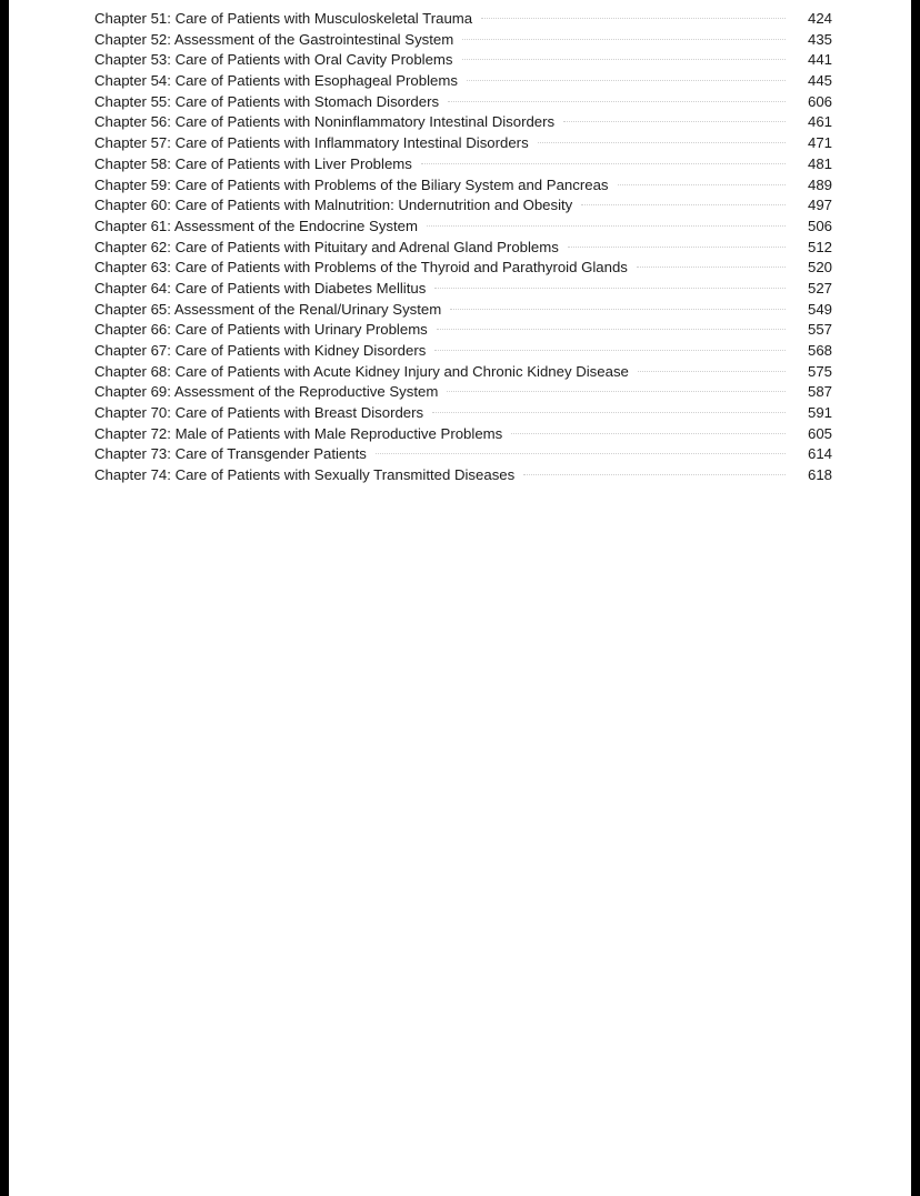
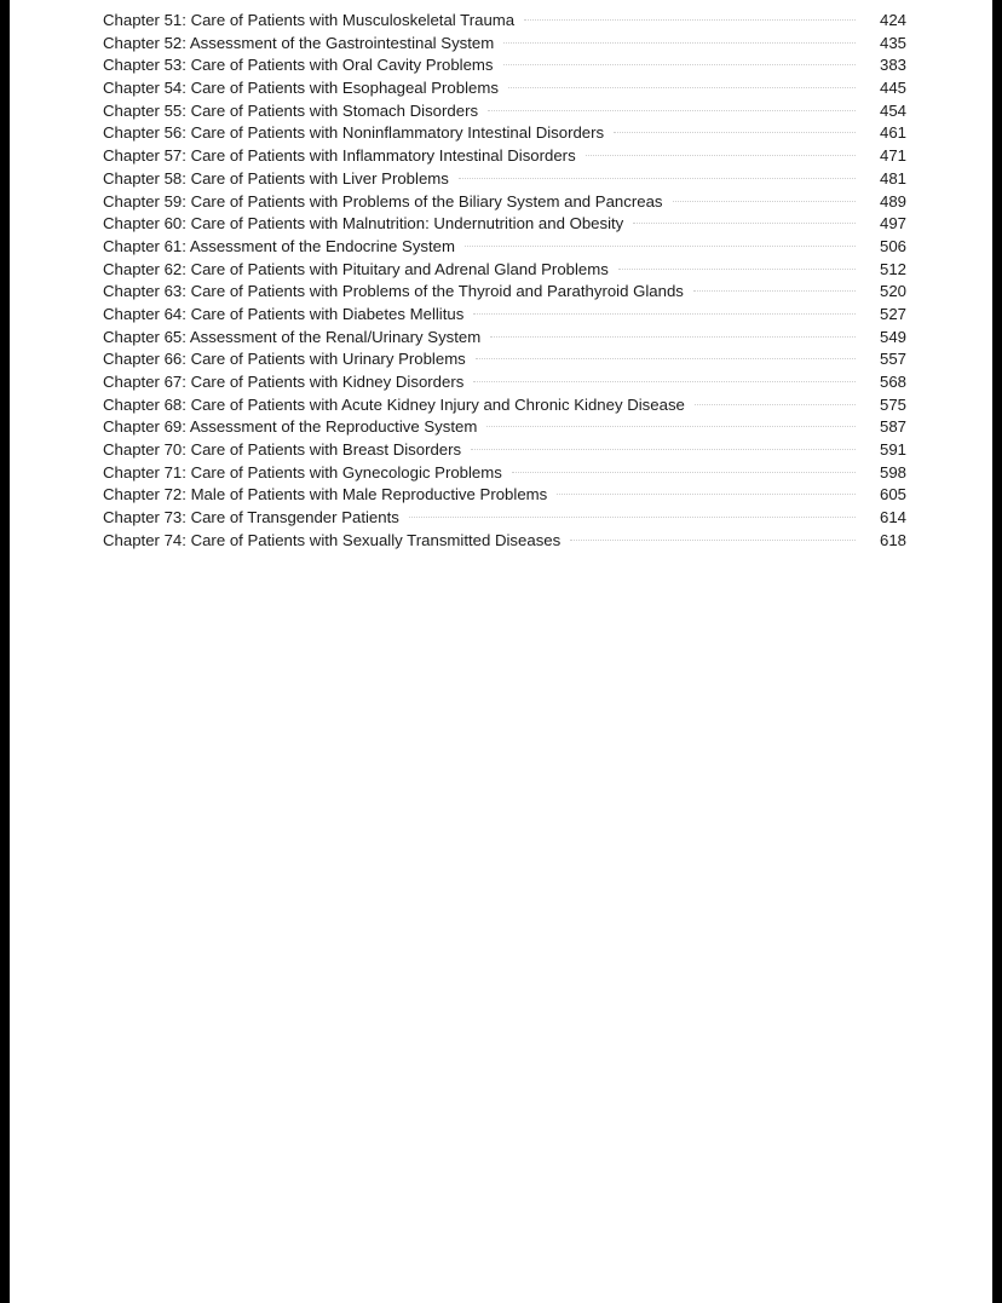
  Chapter 51: Care of Patients with Musculoskeletal Trauma
  424
  Chapter 52: Assessment of the Gastrointestinal System
  435
  Chapter 53: Care of Patients with Oral Cavity Problems
- 441
+ 383
  Chapter 54: Care of Patients with Esophageal Problems
  445
  Chapter 55: Care of Patients with Stomach Disorders
- 606
+ 454
  Chapter 56: Care of Patients with Noninflammatory Intestinal Disorders
  461
  Chapter 57: Care of Patients with Inflammatory Intestinal Disorders
  471
  Chapter 58: Care of Patients with Liver Problems
  481
  Chapter 59: Care of Patients with Problems of the Biliary System and Pancreas
  489
  Chapter 60: Care of Patients with Malnutrition: Undernutrition and Obesity
  497
  Chapter 61: Assessment of the Endocrine System
  506
  Chapter 62: Care of Patients with Pituitary and Adrenal Gland Problems
  512
  Chapter 63: Care of Patients with Problems of the Thyroid and Parathyroid Glands
  520
  Chapter 64: Care of Patients with Diabetes Mellitus
  527
  Chapter 65: Assessment of the Renal/Urinary System
  549
  Chapter 66: Care of Patients with Urinary Problems
  557
  Chapter 67: Care of Patients with Kidney Disorders
  568
  Chapter 68: Care of Patients with Acute Kidney Injury and Chronic Kidney Disease
  575
  Chapter 69: Assessment of the Reproductive System
  587
  Chapter 70: Care of Patients with Breast Disorders
  591
+ Chapter 71: Care of Patients with Gynecologic Problems
+ 598
  Chapter 72: Male of Patients with Male Reproductive Problems
  605
  Chapter 73: Care of Transgender Patients
  614
  Chapter 74: Care of Patients with Sexually Transmitted Diseases
  618
